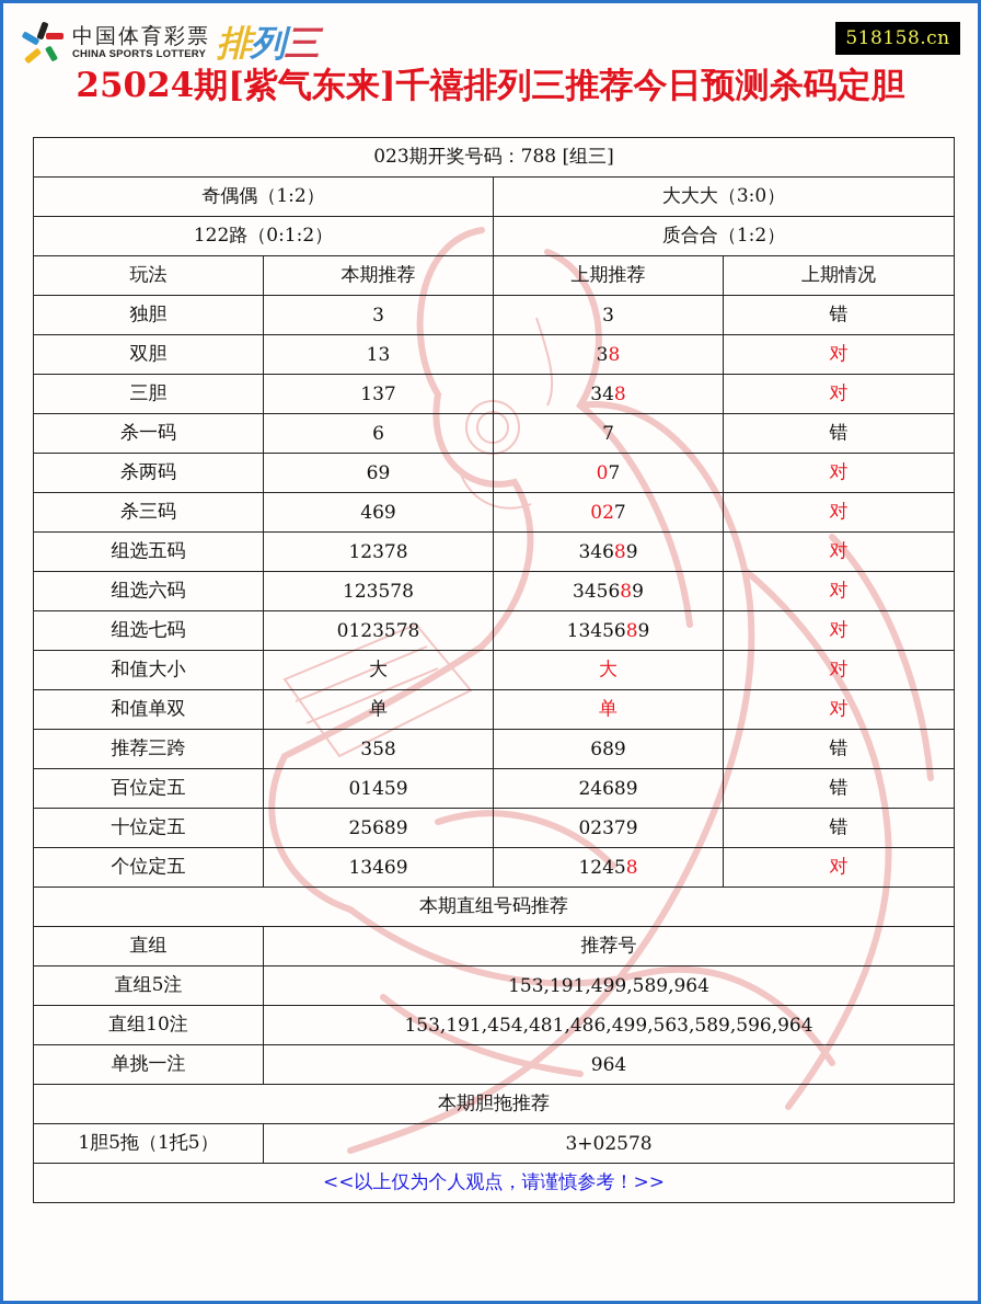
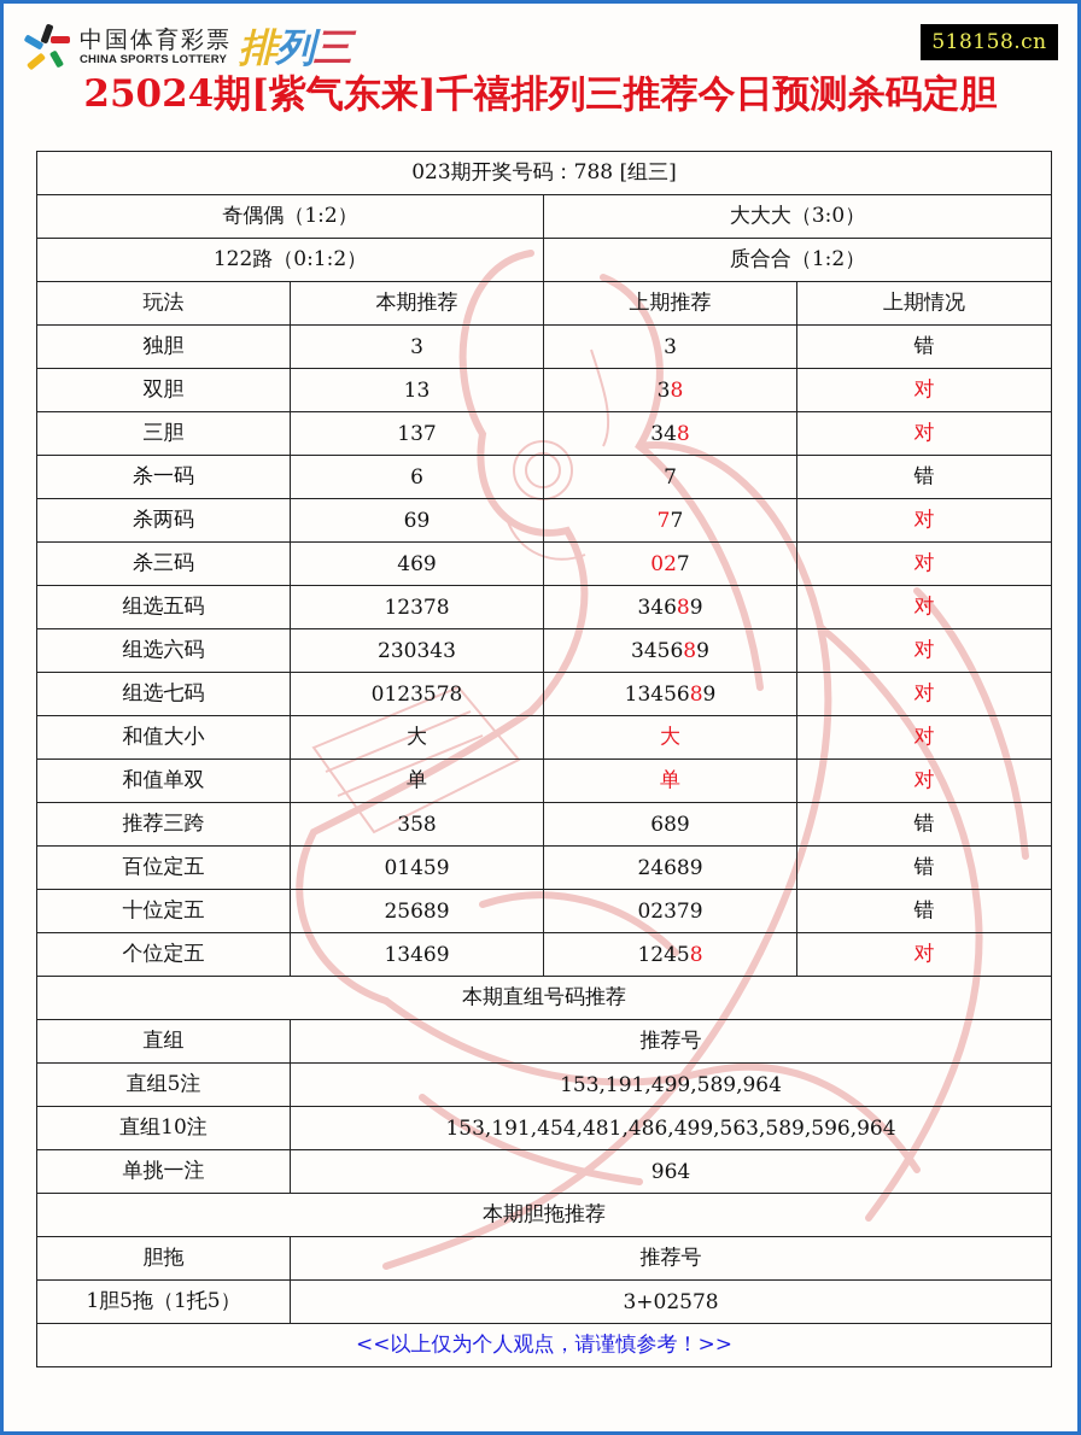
  中国体育彩票
  CHINA SPORTS LOTTERY
  排列三
  518158.cn
  25024期[紫气东来]千禧排列三推荐今日预测杀码定胆
  023期开奖号码：788 [组三]
  奇偶偶（1:2）	大大大（3:0）
  122路（0:1:2）	质合合（1:2）
  玩法	本期推荐	上期推荐	上期情况
  独胆	3	3	错
  双胆	13	38	对
  三胆	137	348	对
  杀一码	6	7	错
- 杀两码	69	07	对
+ 杀两码	69	77	对
  杀三码	469	027	对
  组选五码	12378	34689	对
- 组选六码	123578	345689	对
+ 组选六码	230343	345689	对
  组选七码	0123578	1345689	对
  和值大小	大	大	对
  和值单双	单	单	对
  推荐三跨	358	689	错
  百位定五	01459	24689	错
  十位定五	25689	02379	错
  个位定五	13469	12458	对
  本期直组号码推荐
  直组	推荐号
  直组5注	153,191,499,589,964
  直组10注	153,191,454,481,486,499,563,589,596,964
  单挑一注	964
  本期胆拖推荐
+ 胆拖	推荐号
  1胆5拖（1托5）	3+02578
  <<以上仅为个人观点，请谨慎参考！>>
